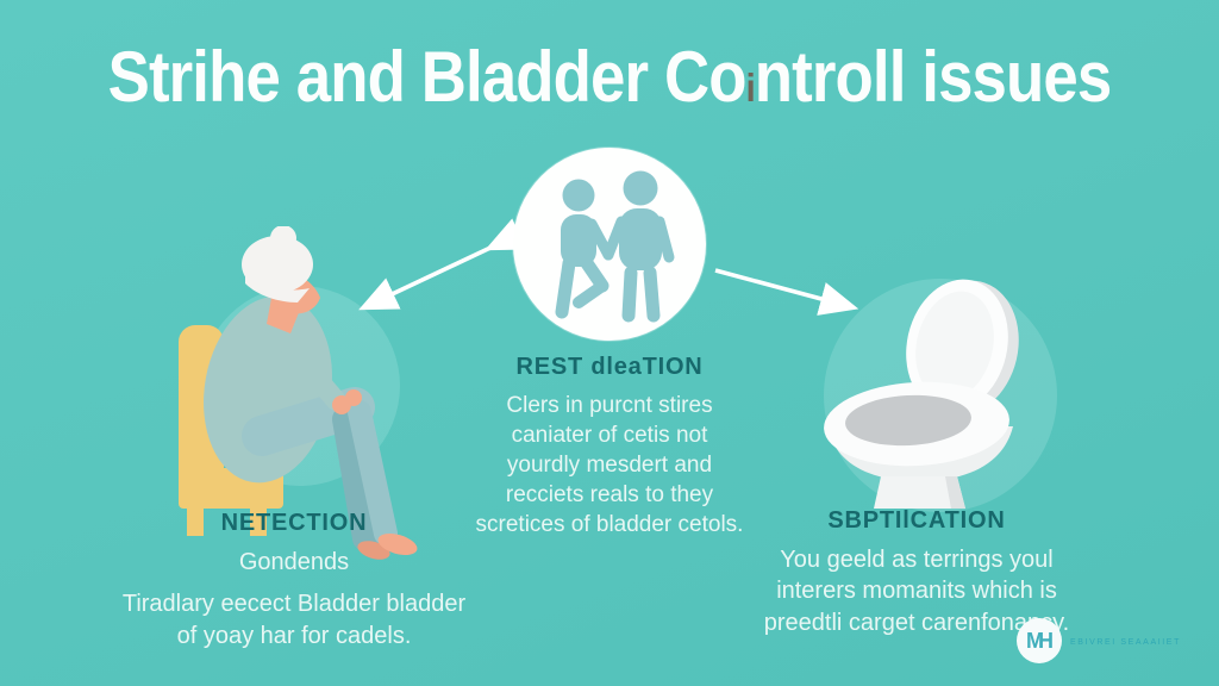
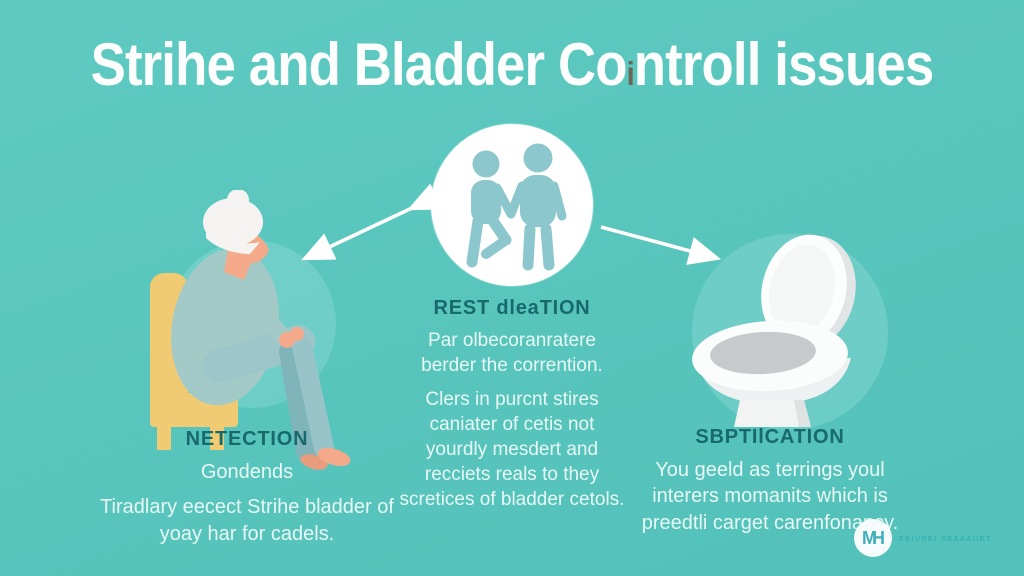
  Strihe and Bladder Cointroll issues
  NETECTION
  Gondends
- Tiradlary eecect Bladder bladder of yoay har for cadels.
+ Tiradlary eecect Strihe bladder of yoay har for cadels.
  REST dleaTION
+ Par olbecoranratere berder the corrention.
  Clers in purcnt stires caniater of cetis not yourdly mesdert and recciets reals to they scretices of bladder cetols.
  SBPTIlCATION
  You geeld as terrings youl interers momanits which is preedtli carget carenfonay.
  MH
